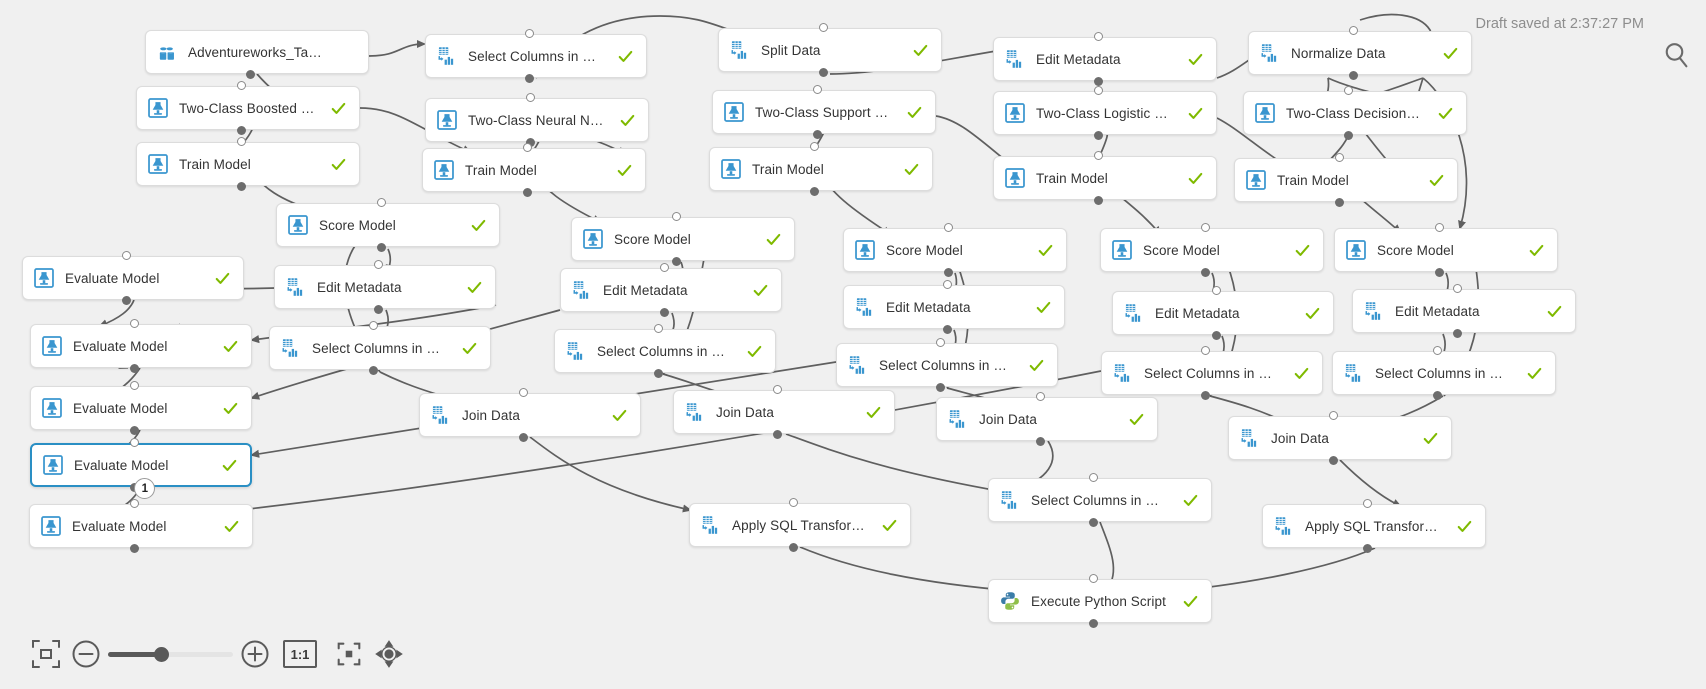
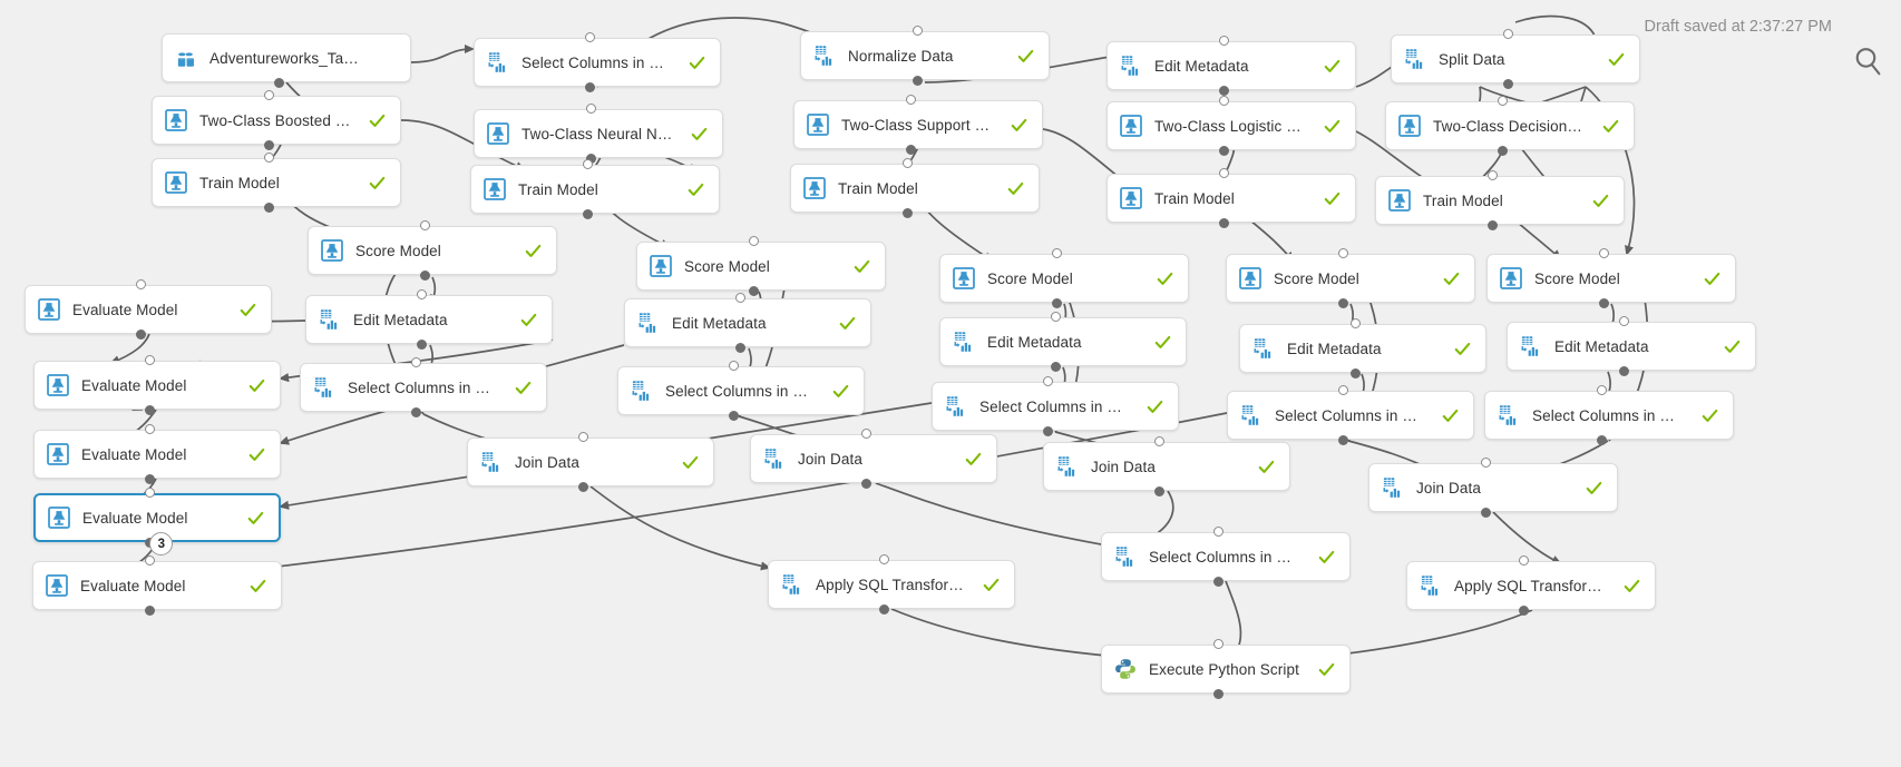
  Draft saved at 2:37:27 PM
  Adventureworks_Targe
  Select Columns in Dat
- Split Data
+ Normalize Data
  Edit Metadata
- Normalize Data
+ Split Data
  Two-Class Neural Net
  Two-Class Logistic Re
  Two-Class Decision Ju
  Train Model
  Train Model
  Train Model
  Train Model
  Train Model
  Score Model
  Score Model
  Score Model
  Score Model
  Score Model
  Evaluate Model
  Evaluate Model
  Evaluate Model
  Evaluate Model
  Evaluate Model
  Edit Metadata
  Edit Metadata
  Edit Metadata
  Edit Metadata
  Edit Metadata
  Select Columns in Dat
  Select Columns in Dat
  Select Columns in Dat
  Select Columns in Dat
  Select Columns in Dat
  Join Data
  Join Data
  Join Data
  Join Data
  Select Columns in Dat
  Apply SQL Transforma
  Apply SQL Transforma
  Execute Python Script
- 1:1
- 1
+ 3
